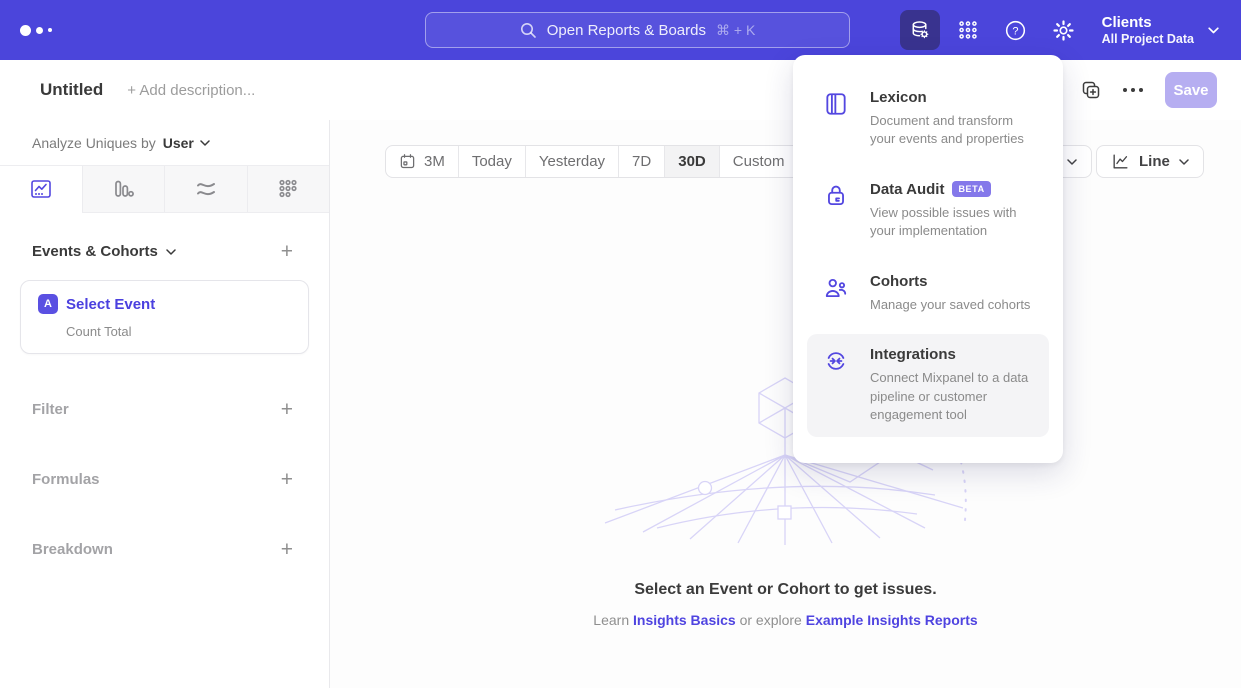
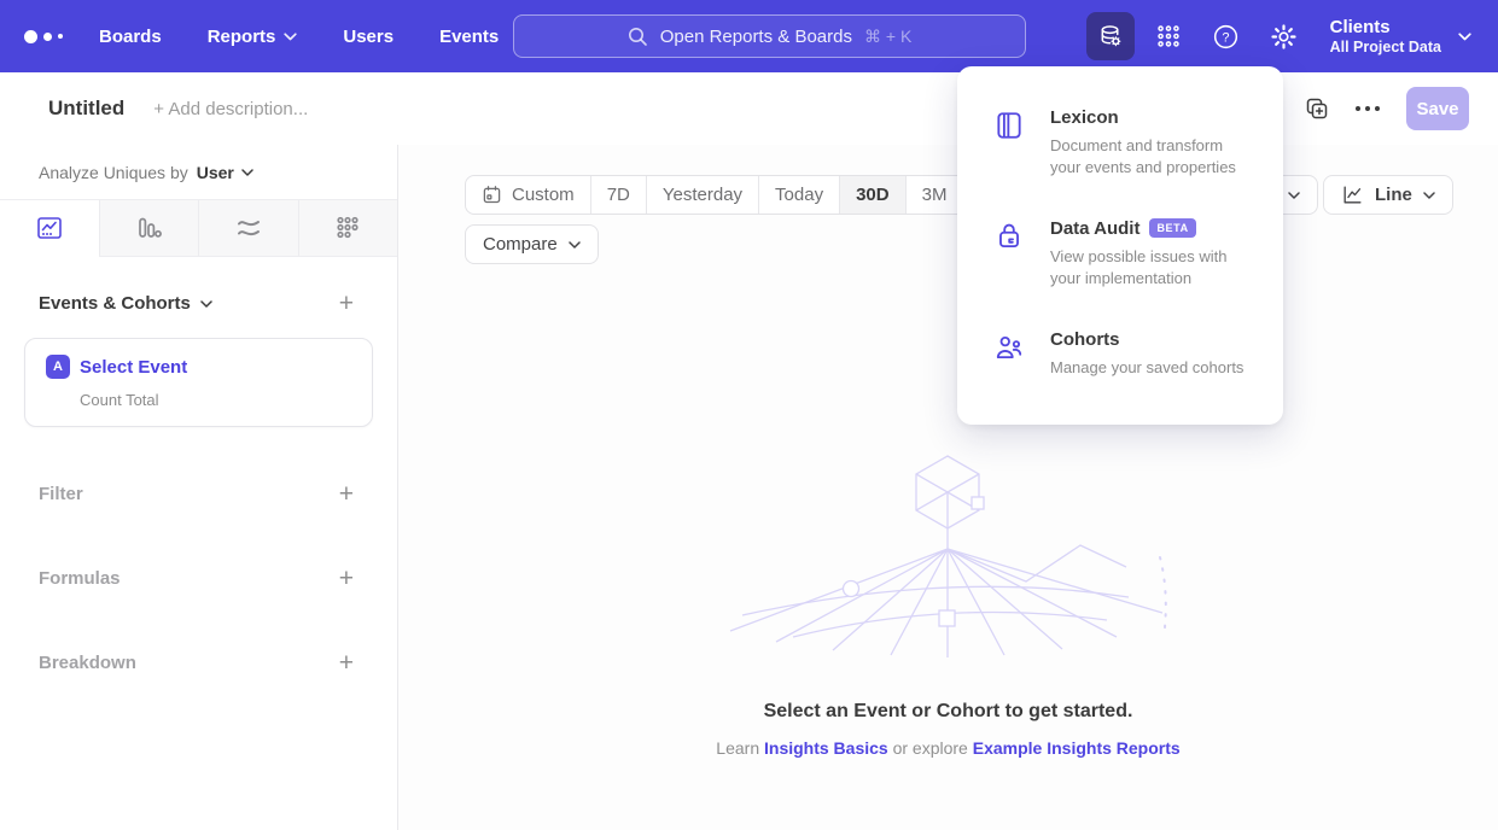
+ Boards
+ Reports
+ Users
+ Events
  Open Reports & Boards
  ⌘ + K
  ?
  Clients
  All Project Data
  Untitled
  + Add description...
  Save
  Analyze Uniques by
  User
  Events & Cohorts
  +
  A
  Select Event
  Count Total
  Filter
  +
  Formulas
  +
  Breakdown
  +
- 3M
+ Custom
- Today
+ 7D
  Yesterday
- 7D
+ Today
  30D
- Custom
+ 3M
+ Compare
  Line
- Select an Event or Cohort to get issues.
+ Select an Event or Cohort to get started.
  Learn Insights Basics or explore Example Insights Reports
  Lexicon
  Document and transform your events and properties
  Data Audit
  BETA
  View possible issues with your implementation
  Cohorts
  Manage your saved cohorts
- Integrations
- Connect Mixpanel to a data pipeline or customer engagement tool
